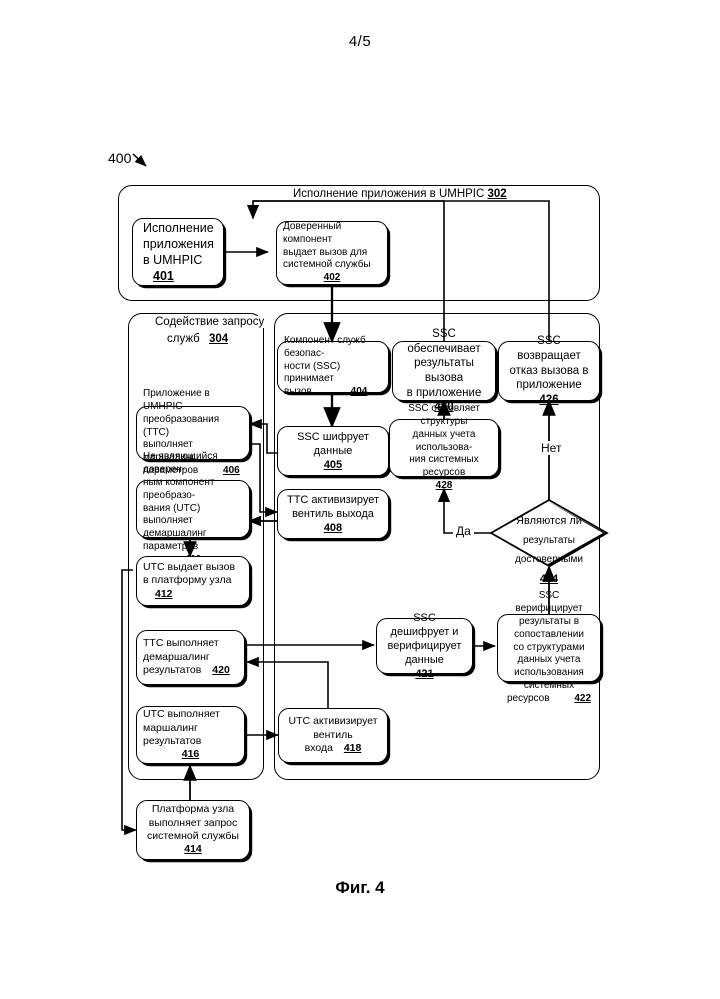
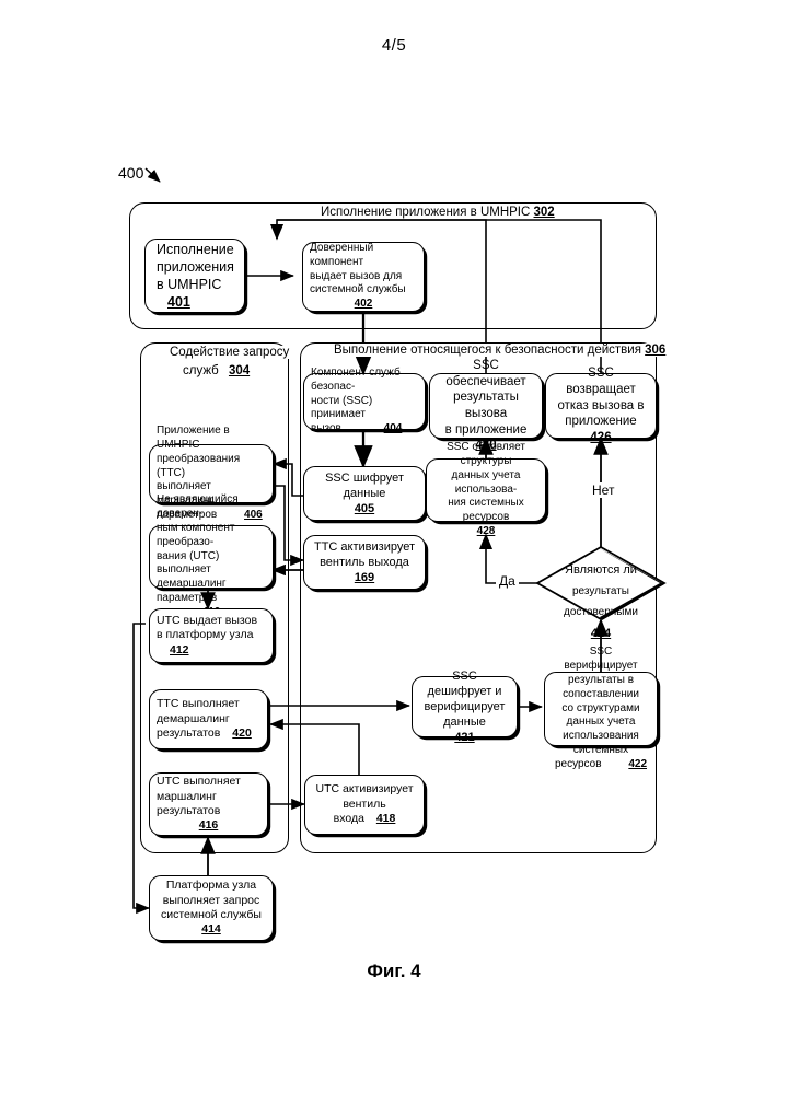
  4/5
  400
  Исполнение приложения в UMHPIC 302
  Содействие запросу
  служб 304
+ Выполнение относящегося к безопасности действия 306
  Исполнение
  приложения
  в UMHPIC 401
  Доверенный компонент
  выдает вызов для
  системной службы
  402
  Компонент служб безопас-
  ности (SSC) принимает
  вызов 404
  SSC шифрует данные
  405
  Приложение в UMHPIC
  преобразования (TTC)
  выполняет маршалинг
  параметров 406
  TTC активизирует
  вентиль выхода
- 408
+ 169
  Не являющийся доверен-
  ным компонент преобразо-
  вания (UTC) выполняет
  демаршалинг параметров
  UTC выдает вызов
  в платформу узла 412
  Платформа узла
  выполняет запрос
  системной службы
  414
  UTC выполняет
  маршалинг результатов
  416
  UTC активизирует вентиль
  входа 418
  TTC выполняет
  демаршалинг
  результатов 420
  SSC дешифрует и
  верифицирует данные
  421
  SSC верифицирует
  результаты в сопоставлении
  со структурами данных учета
  использования системных
  ресурсов 422
  Являются ли
  результаты достоверными
  424
  SSC возвращает
  отказ вызова в
  приложение
  426
  SSC обновляет структуры
  данных учета использова-
  ния системных ресурсов
  428
  SSC обеспечивает
  результаты вызова
  в приложение
  430
  Да
  Нет
  Фиг. 4
